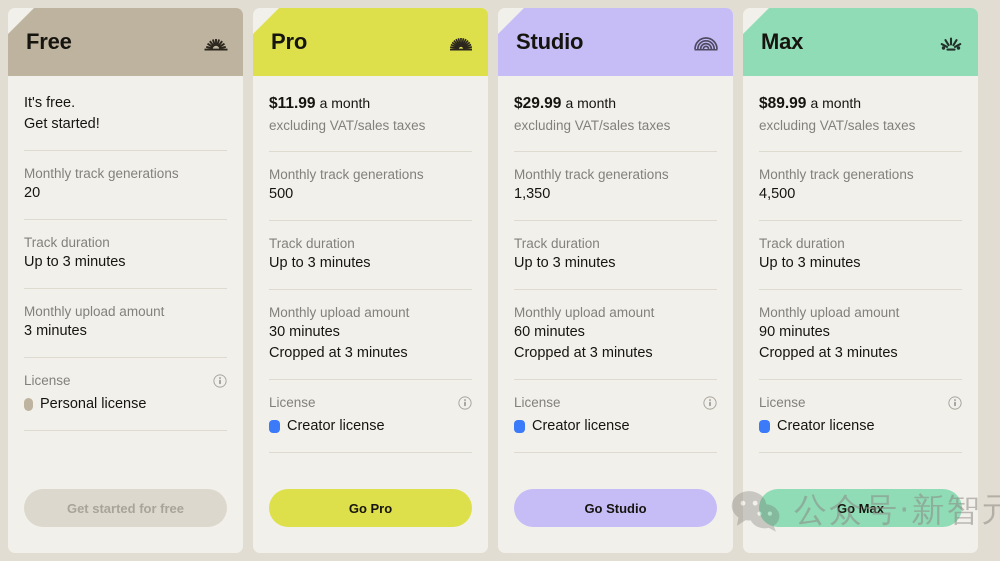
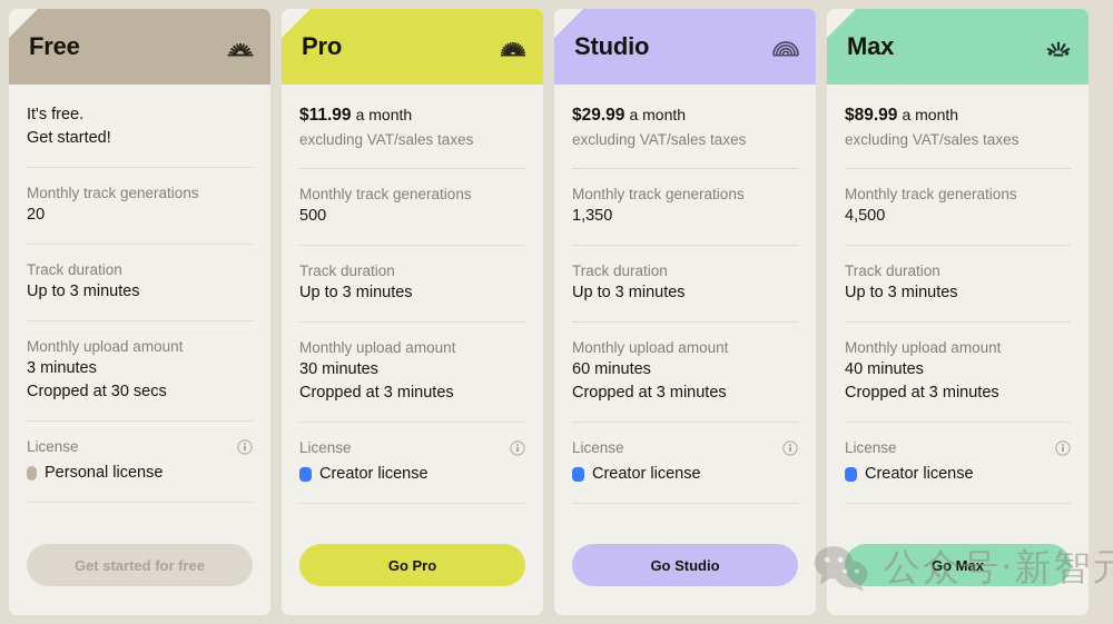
  Free
  It's free.
  Get started!
  Monthly track generations
  20
  Track duration
  Up to 3 minutes
  Monthly upload amount
  3 minutes
+ Cropped at 30 secs
  License
  Personal license
  Get started for free
  Pro
  $11.99 a month
  excluding VAT/sales taxes
  Monthly track generations
  500
  Track duration
  Up to 3 minutes
  Monthly upload amount
  30 minutes
  Cropped at 3 minutes
  License
  Creator license
  Go Pro
  Studio
  $29.99 a month
  excluding VAT/sales taxes
  Monthly track generations
  1,350
  Track duration
  Up to 3 minutes
  Monthly upload amount
  60 minutes
  Cropped at 3 minutes
  License
  Creator license
  Go Studio
  Max
  $89.99 a month
  excluding VAT/sales taxes
  Monthly track generations
  4,500
  Track duration
  Up to 3 minutes
  Monthly upload amount
- 90 minutes
+ 40 minutes
  Cropped at 3 minutes
  License
  Creator license
  Go Max
  公众号·新智元
